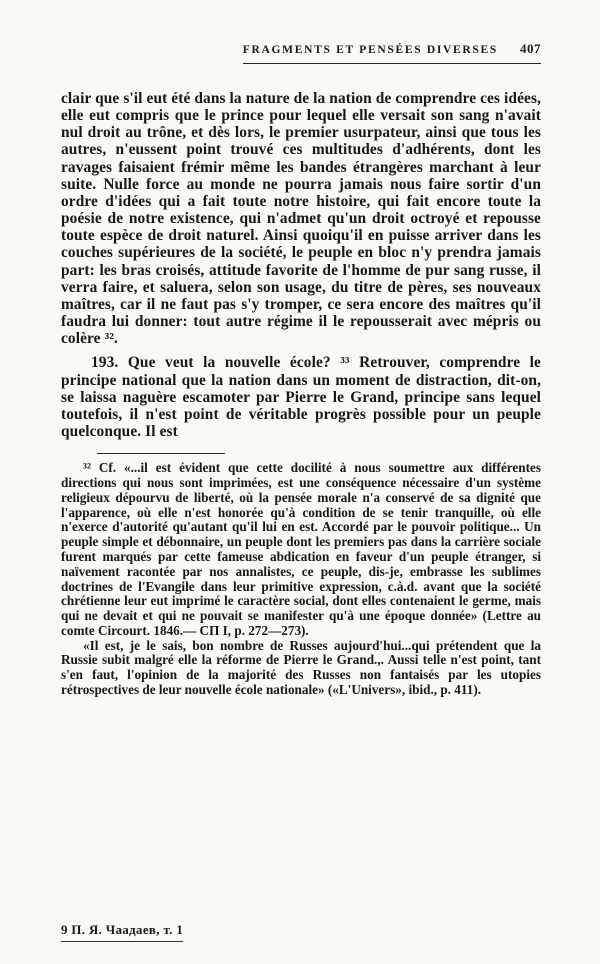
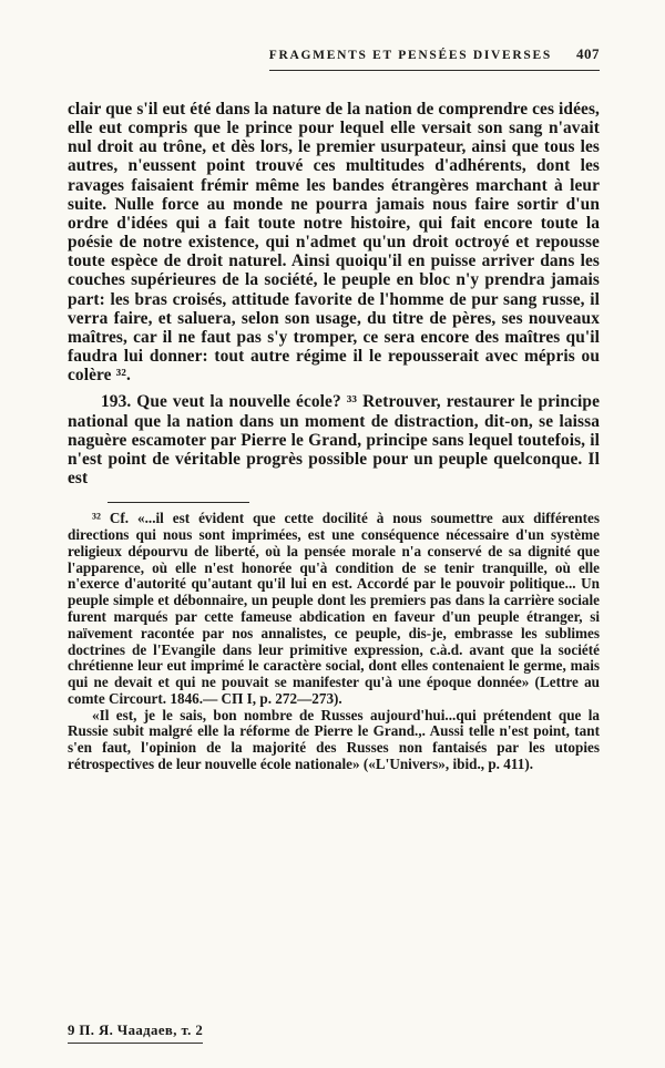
  FRAGMENTS ET PENSÉES DIVERSES 407
  clair que s'il eut été dans la nature de la nation de comprendre ces idées, elle eut compris que le prince pour lequel elle versait son sang n'avait nul droit au trône, et dès lors, le premier usurpateur, ainsi que tous les autres, n'eussent point trouvé ces multitudes d'adhérents, dont les ravages faisaient frémir même les bandes étrangères marchant à leur suite. Nulle force au monde ne pourra jamais nous faire sortir d'un ordre d'idées qui a fait toute notre histoire, qui fait encore toute la poésie de notre existence, qui n'admet qu'un droit octroyé et repousse toute espèce de droit naturel. Ainsi quoiqu'il en puisse arriver dans les couches supérieures de la société, le peuple en bloc n'y prendra jamais part: les bras croisés, attitude favorite de l'homme de pur sang russe, il verra faire, et saluera, selon son usage, du titre de pères, ses nouveaux maîtres, car il ne faut pas s'y tromper, ce sera encore des maîtres qu'il faudra lui donner: tout autre régime il le repousserait avec mépris ou colère ³².
- 193. Que veut la nouvelle école? ³³ Retrouver, comprendre le principe national que la nation dans un moment de distraction, dit-on, se laissa naguère escamoter par Pierre le Grand, principe sans lequel toutefois, il n'est point de véritable progrès possible pour un peuple quelconque. Il est
+ 193. Que veut la nouvelle école? ³³ Retrouver, restaurer le principe national que la nation dans un moment de distraction, dit-on, se laissa naguère escamoter par Pierre le Grand, principe sans lequel toutefois, il n'est point de véritable progrès possible pour un peuple quelconque. Il est
  ³² Cf. «...il est évident que cette docilité à nous soumettre aux différentes directions qui nous sont imprimées, est une conséquence nécessaire d'un système religieux dépourvu de liberté, où la pensée morale n'a conservé de sa dignité que l'apparence, où elle n'est honorée qu'à condition de se tenir tranquille, où elle n'exerce d'autorité qu'autant qu'il lui en est. Accordé par le pouvoir politique... Un peuple simple et débonnaire, un peuple dont les premiers pas dans la carrière sociale furent marqués par cette fameuse abdication en faveur d'un peuple étranger, si naïvement racontée par nos annalistes, ce peuple, dis-je, embrasse les sublimes doctrines de l'Evangile dans leur primitive expression, c.à.d. avant que la société chrétienne leur eut imprimé le caractère social, dont elles contenaient le germe, mais qui ne devait et qui ne pouvait se manifester qu'à une époque donnée» (Lettre au comte Circourt. 1846.— СП I, p. 272—273).
  «Il est, je le sais, bon nombre de Russes aujourd'hui...qui prétendent que la Russie subit malgré elle la réforme de Pierre le Grand.,. Aussi telle n'est point, tant s'en faut, l'opinion de la majorité des Russes non fantaisés par les utopies rétrospectives de leur nouvelle école nationale» («L'Univers», ibid., p. 411).
- 9 П. Я. Чаадаев, т. 1
+ 9 П. Я. Чаадаев, т. 2
